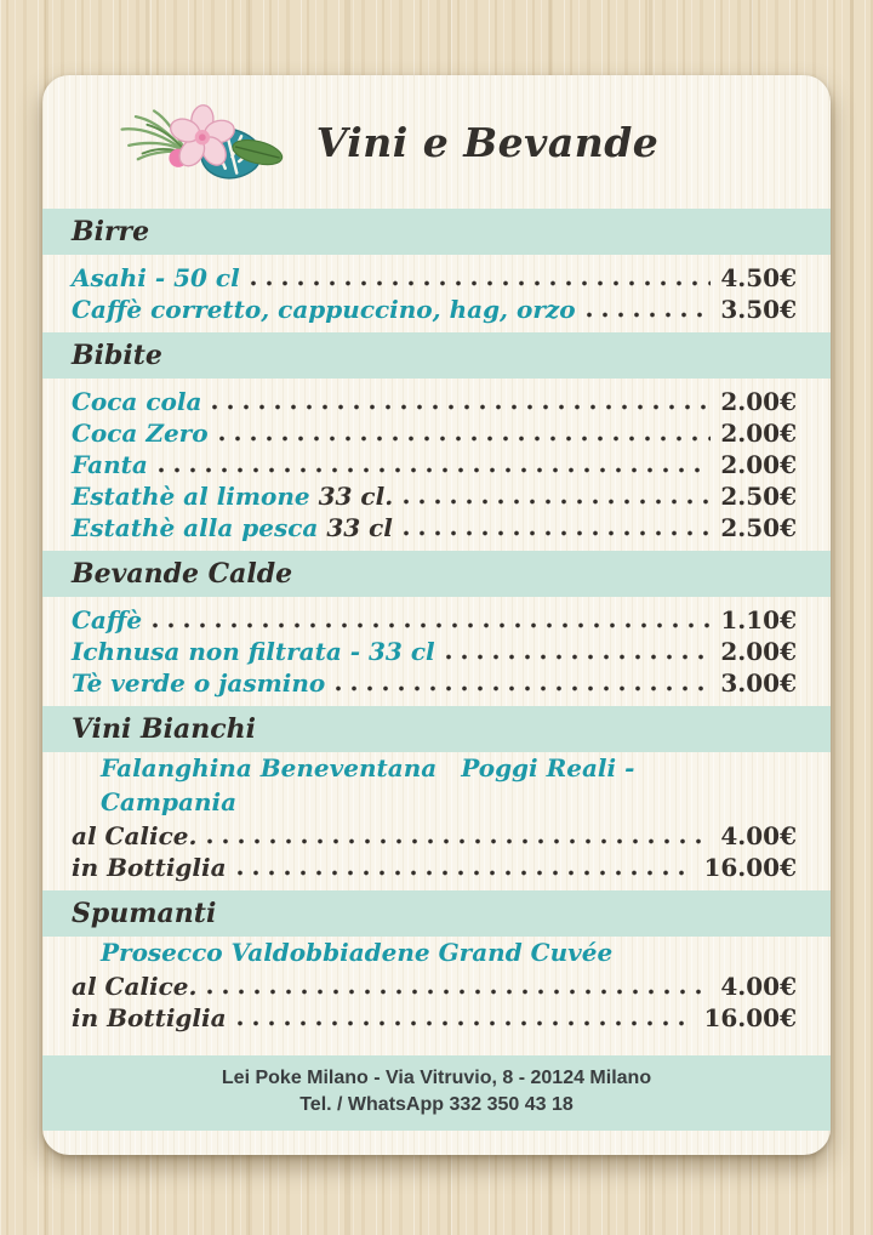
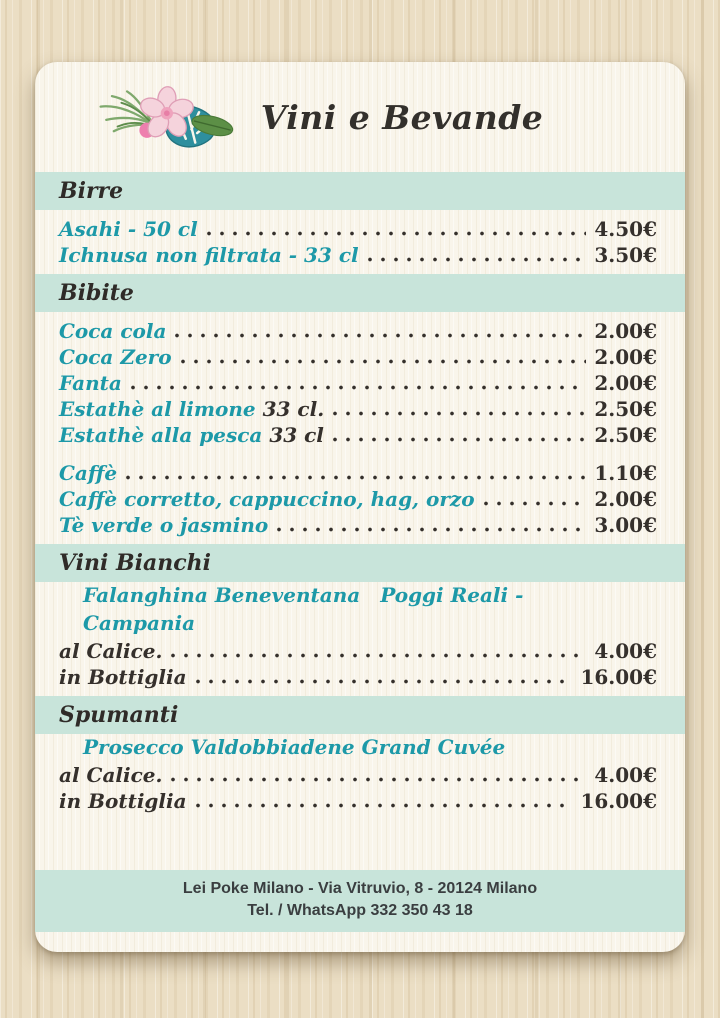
  Vini e Bevande
  Birre
  Asahi - 50 cl
  4.50€
- Caffè corretto, cappuccino, hag, orzo
+ Ichnusa non filtrata - 33 cl
  3.50€
  Bibite
  Coca cola
  2.00€
  Coca Zero
  2.00€
  Fanta
  2.00€
  Estathè al limone
  33 cl.
  2.50€
  Estathè alla pesca
  33 cl
  2.50€
- Bevande Calde
  Caffè
  1.10€
- Ichnusa non filtrata - 33 cl
+ Caffè corretto, cappuccino, hag, orzo
  2.00€
  Tè verde o jasmino
  3.00€
  Vini Bianchi
  Falanghina Beneventana Poggi Reali - Campania
  al Calice.
  4.00€
  in Bottiglia
  16.00€
  Spumanti
  Prosecco Valdobbiadene Grand Cuvée
  al Calice.
  4.00€
  in Bottiglia
  16.00€
  Lei Poke Milano - Via Vitruvio, 8 - 20124 Milano
  Tel. / WhatsApp 332 350 43 18
